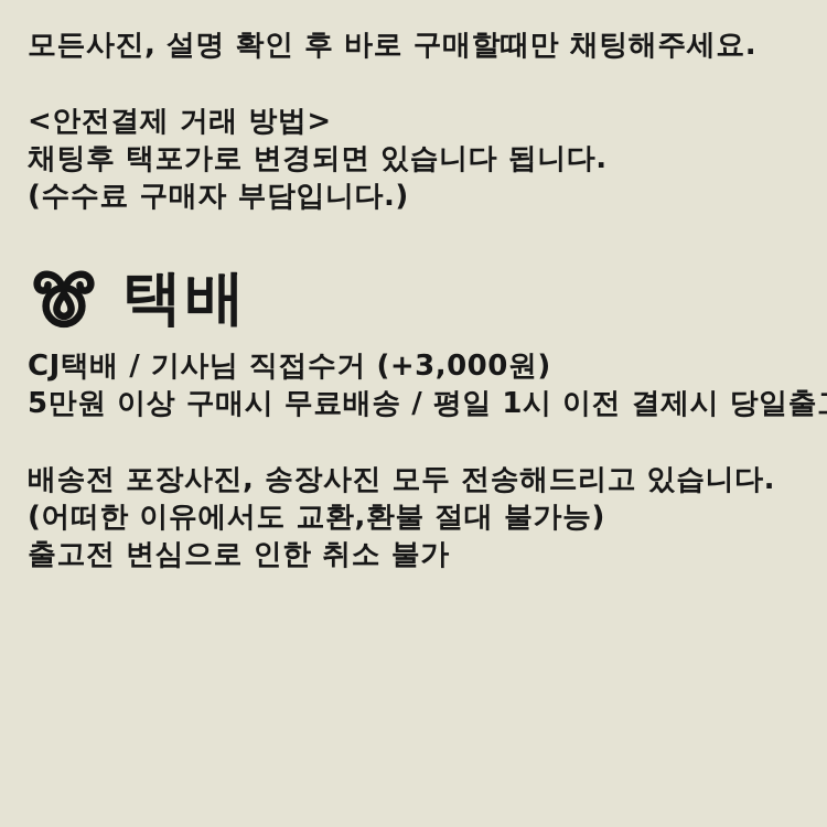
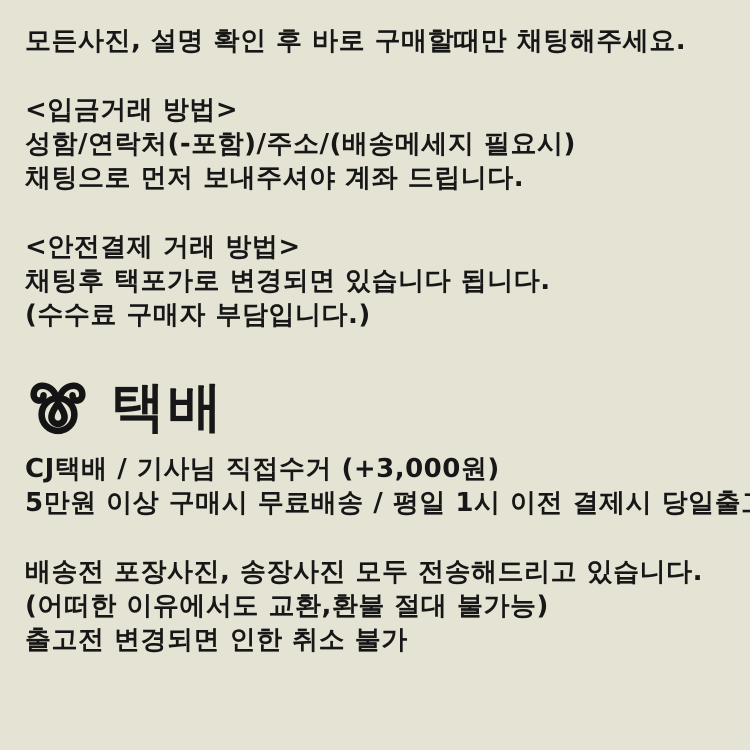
  모든사진, 설명 확인 후 바로 구매할때만 채팅해주세요.
+ <입금거래 방법>
+ 성함/연락처(-포함)/주소/(배송메세지 필요시)
+ 채팅으로 먼저 보내주셔야 계좌 드립니다.
  <안전결제 거래 방법>
  채팅후 택포가로 변경되면 있습니다 됩니다.
  (수수료 구매자 부담입니다.)
  택배
  CJ택배 / 기사님 직접수거 (+3,000원)
  5만원 이상 구매시 무료배송 / 평일 1시 이전 결제시 당일출
  배송전 포장사진, 송장사진 모두 전송해드리고 있습니다.
  (어떠한 이유에서도 교환,환불 절대 불가능)
- 출고전 변심으로 인한 취소 불가
+ 출고전 변경되면 인한 취소 불가
